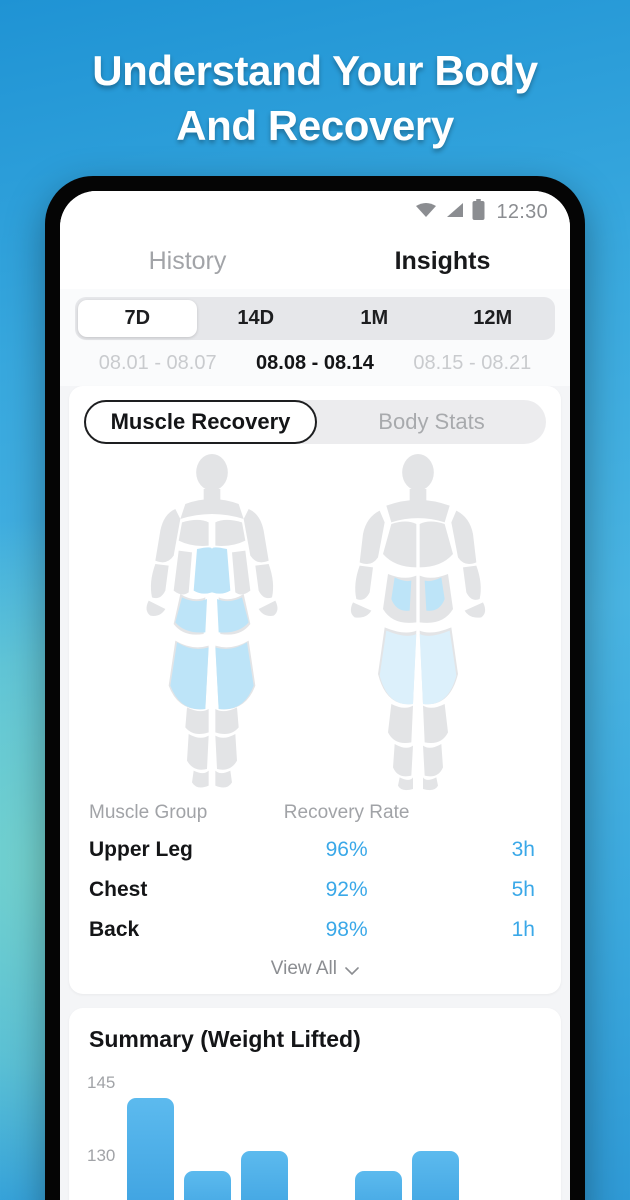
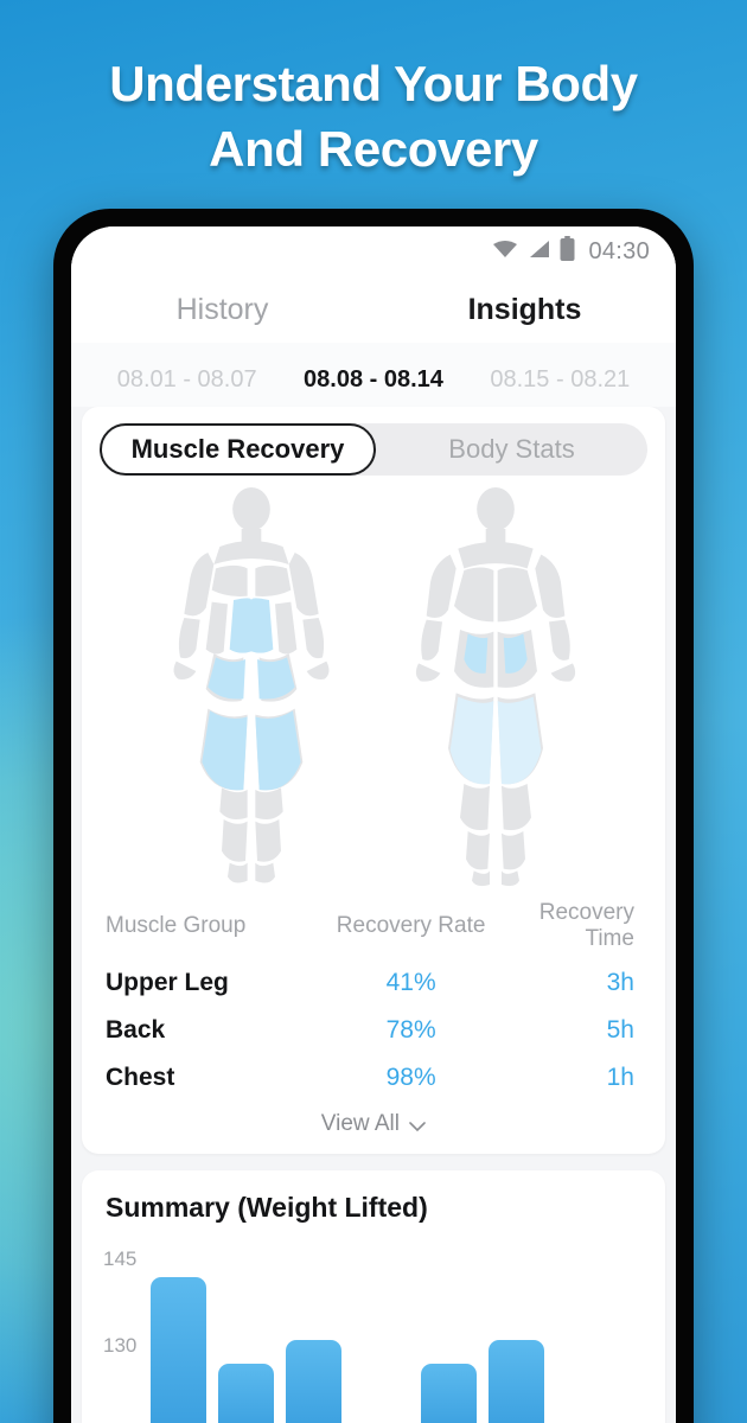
  Understand Your Body
  And Recovery
- 12:30
+ 04:30
  History
  Insights
- 7D
- 14D
- 1M
- 12M
  08.01 - 08.07
  08.08 - 08.14
  08.15 - 08.21
  Muscle Recovery
  Body Stats
  Muscle Group
  Recovery Rate
+ Recovery Time
  Upper Leg
- 96%
+ 41%
  3h
- Chest
+ Back
- 92%
+ 78%
  5h
- Back
+ Chest
  98%
  1h
  View All
  Summary (Weight Lifted)
  145
  130
